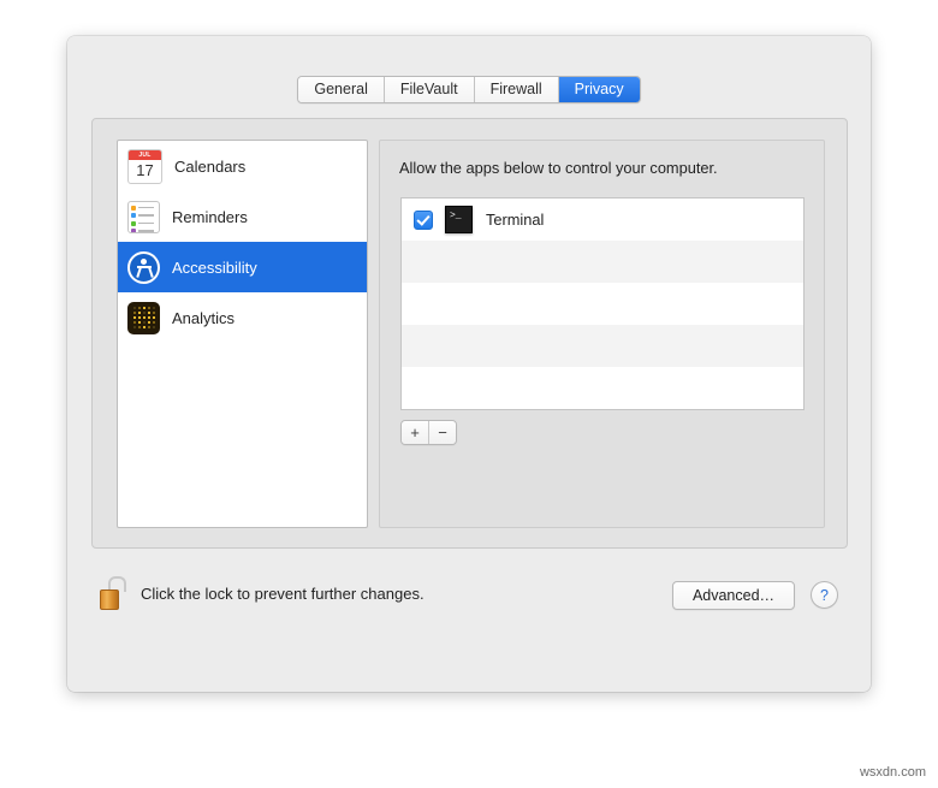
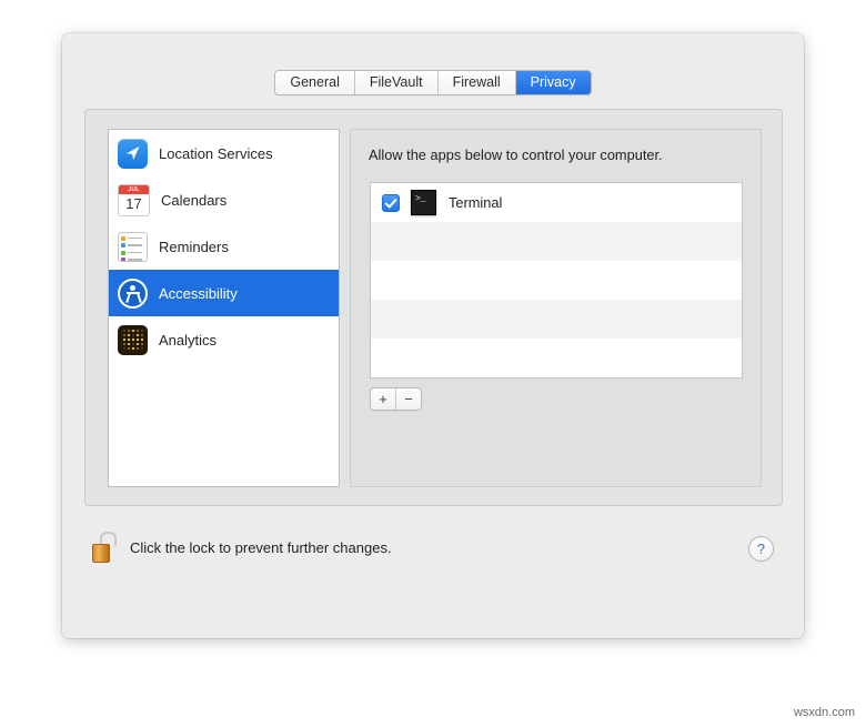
  General
  FileVault
  Firewall
  Privacy
+ Location Services
  17
  Calendars
  Reminders
  Accessibility
  Analytics
  Allow the apps below to control your computer.
  >_
  Terminal
  +
  −
  Click the lock to prevent further changes.
- Advanced…
  ?
  wsxdn.com
